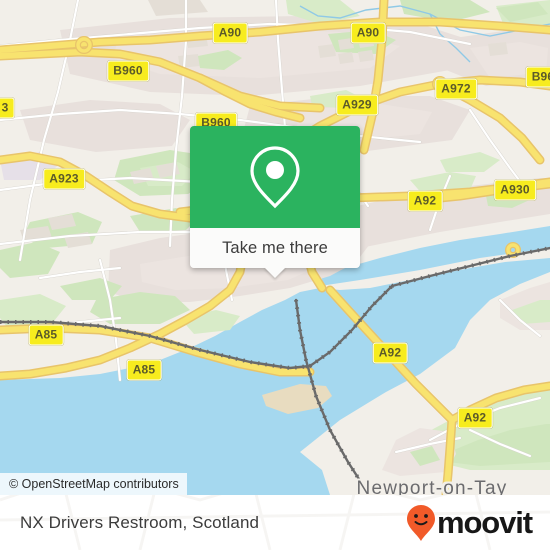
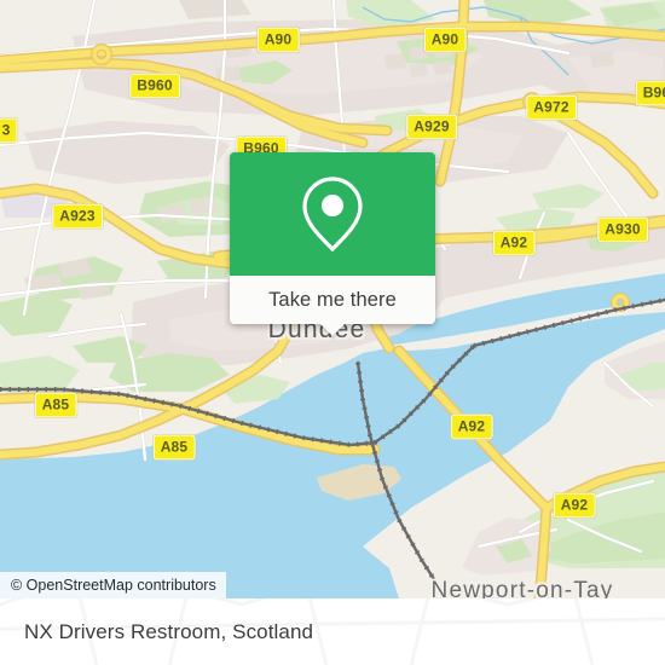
  A90
  A90
  B960
  A972
  A929
  B960
  3
  A923
  A92
  A930
  A85
  A85
  A92
  A92
+ Dundee
  Newport-on-Tay
  © OpenStreetMap contributors
  Take me there
  NX Drivers Restroom, Scotland
- moovit
